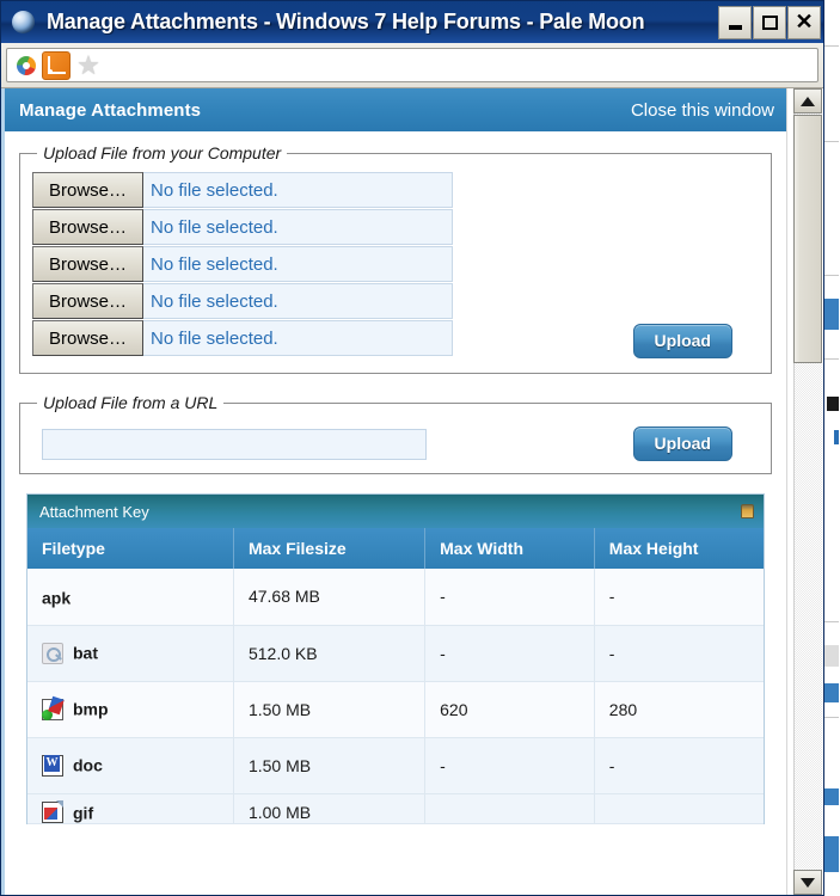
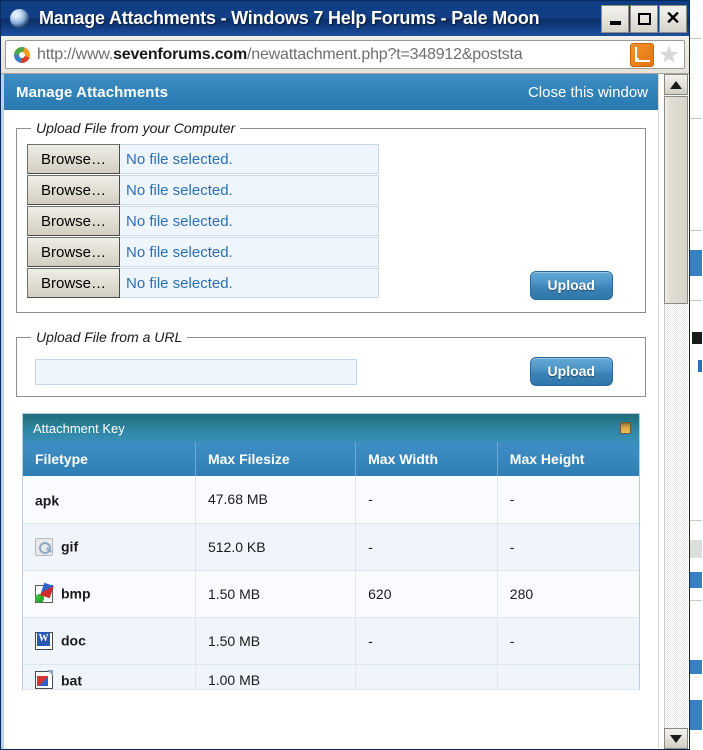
  Manage Attachments - Windows 7 Help Forums - Pale Moon
  ✕
+ http://www.sevenforums.com/newattachment.php?t=348912&poststa
  ★
  Manage Attachments
  Close this window
  Upload File from your Computer
  Browse…
  No file selected.
  Browse…
  No file selected.
  Browse…
  No file selected.
  Browse…
  No file selected.
  Browse…
  No file selected.
  Upload
  Upload File from a URL
  Upload
  Attachment Key
  Filetype	Max Filesize	Max Width	Max Height
  apk	47.68 MB	-	-
- bat	512.0 KB	-	-
+ gif	512.0 KB	-	-
  bmp	1.50 MB	620	280
  doc	1.50 MB	-	-
- gif	1.00 MB
+ bat	1.00 MB
